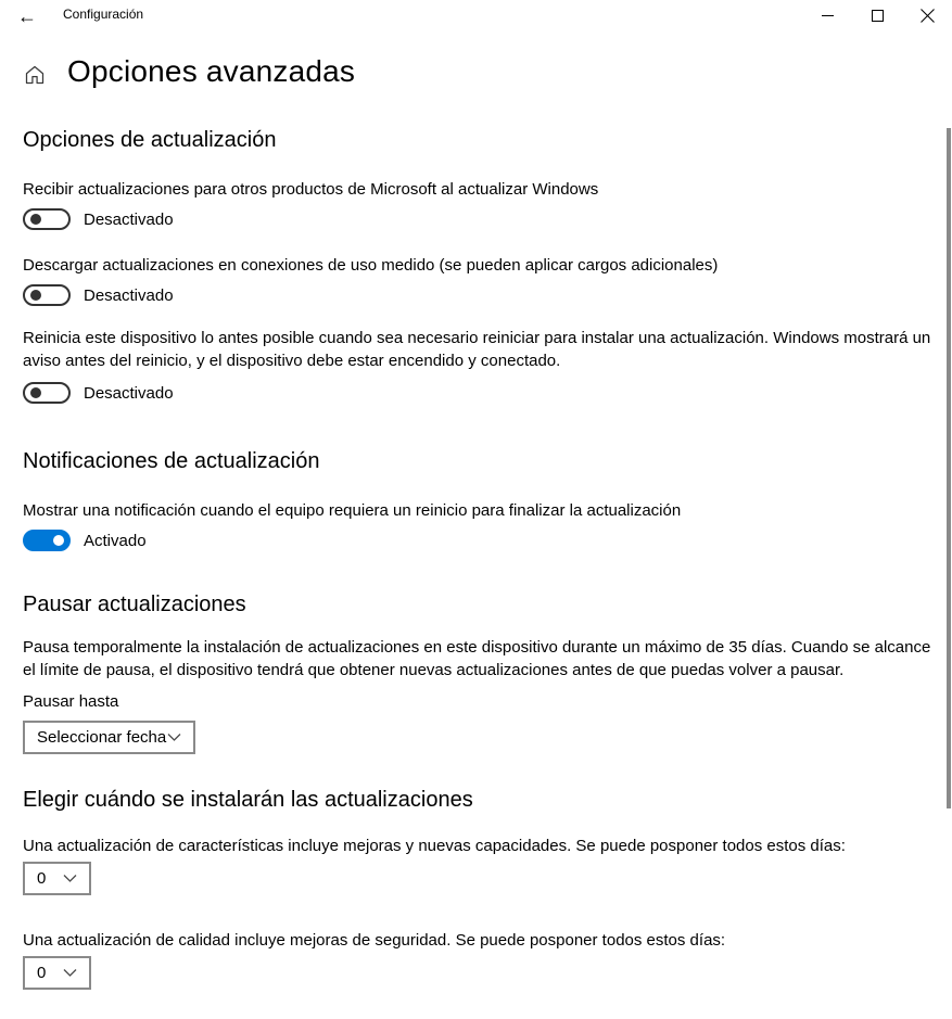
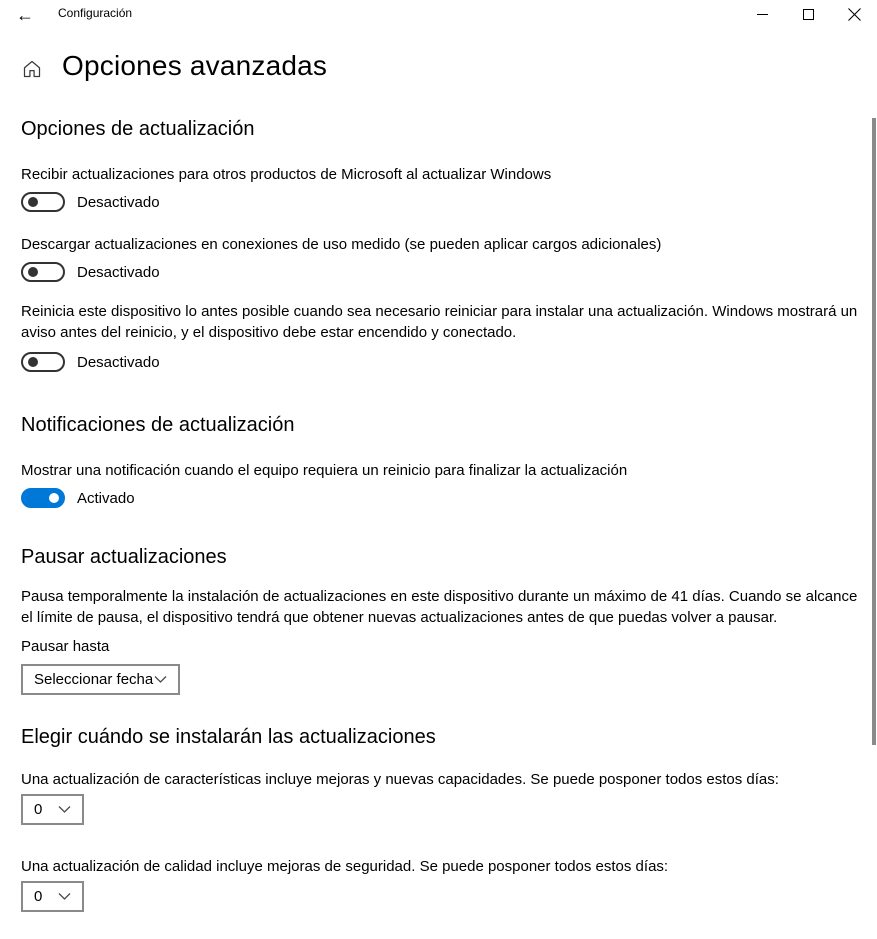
  ←
  Configuración
  Opciones avanzadas
  Opciones de actualización
  Recibir actualizaciones para otros productos de Microsoft al actualizar Windows
  Desactivado
  Descargar actualizaciones en conexiones de uso medido (se pueden aplicar cargos adicionales)
  Desactivado
  Reinicia este dispositivo lo antes posible cuando sea necesario reiniciar para instalar una actualización. Windows mostrará un aviso antes del reinicio, y el dispositivo debe estar encendido y conectado.
  Desactivado
  Notificaciones de actualización
  Mostrar una notificación cuando el equipo requiera un reinicio para finalizar la actualización
  Activado
  Pausar actualizaciones
- Pausa temporalmente la instalación de actualizaciones en este dispositivo durante un máximo de 35 días. Cuando se alcance el límite de pausa, el dispositivo tendrá que obtener nuevas actualizaciones antes de que puedas volver a pausar.
+ Pausa temporalmente la instalación de actualizaciones en este dispositivo durante un máximo de 41 días. Cuando se alcance el límite de pausa, el dispositivo tendrá que obtener nuevas actualizaciones antes de que puedas volver a pausar.
  Pausar hasta
  Seleccionar fecha
  Elegir cuándo se instalarán las actualizaciones
  Una actualización de características incluye mejoras y nuevas capacidades. Se puede posponer todos estos días:
  0
  Una actualización de calidad incluye mejoras de seguridad. Se puede posponer todos estos días:
  0
